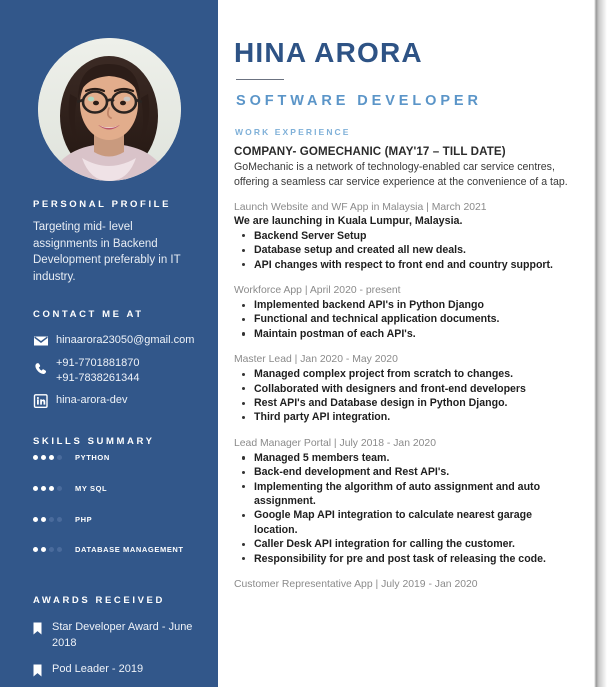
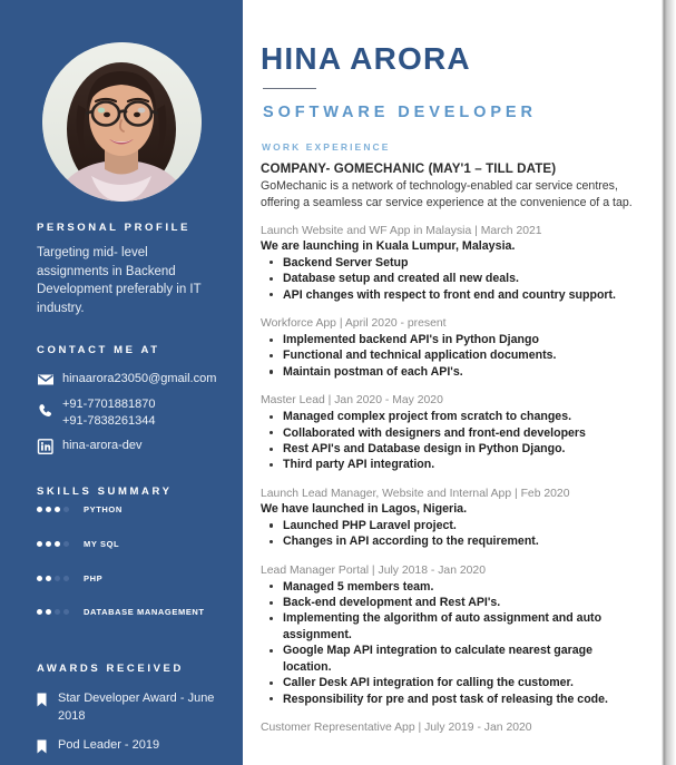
  PERSONAL PROFILE
  Targeting mid- level assignments in Backend Development preferably in IT industry.
  CONTACT ME AT
  hinaarora23050@gmail.com
  +91-7701881870
  +91-7838261344
  hina-arora-dev
  SKILLS SUMMARY
  PYTHON
  MY SQL
  PHP
  DATABASE MANAGEMENT
  AWARDS RECEIVED
  Star Developer Award - June 2018
  Pod Leader - 2019
  HINA ARORA
  SOFTWARE DEVELOPER
  WORK EXPERIENCE
- COMPANY- GOMECHANIC (MAY'17 – TILL DATE)
+ COMPANY- GOMECHANIC (MAY'1 – TILL DATE)
  GoMechanic is a network of technology-enabled car service centres, offering a seamless car service experience at the convenience of a tap.
  Launch Website and WF App in Malaysia | March 2021
  We are launching in Kuala Lumpur, Malaysia.
  Backend Server Setup
  Database setup and created all new deals.
  API changes with respect to front end and country support.
  Workforce App | April 2020 - present
  Implemented backend API's in Python Django
  Functional and technical application documents.
  Maintain postman of each API's.
  Master Lead | Jan 2020 - May 2020
  Managed complex project from scratch to changes.
  Collaborated with designers and front-end developers
  Rest API's and Database design in Python Django.
  Third party API integration.
+ Launch Lead Manager, Website and Internal App | Feb 2020
+ We have launched in Lagos, Nigeria.
+ Launched PHP Laravel project.
+ Changes in API according to the requirement.
  Lead Manager Portal | July 2018 - Jan 2020
  Managed 5 members team.
  Back-end development and Rest API's.
  Implementing the algorithm of auto assignment and auto assignment.
  Google Map API integration to calculate nearest garage location.
  Caller Desk API integration for calling the customer.
  Responsibility for pre and post task of releasing the code.
  Customer Representative App | July 2019 - Jan 2020
